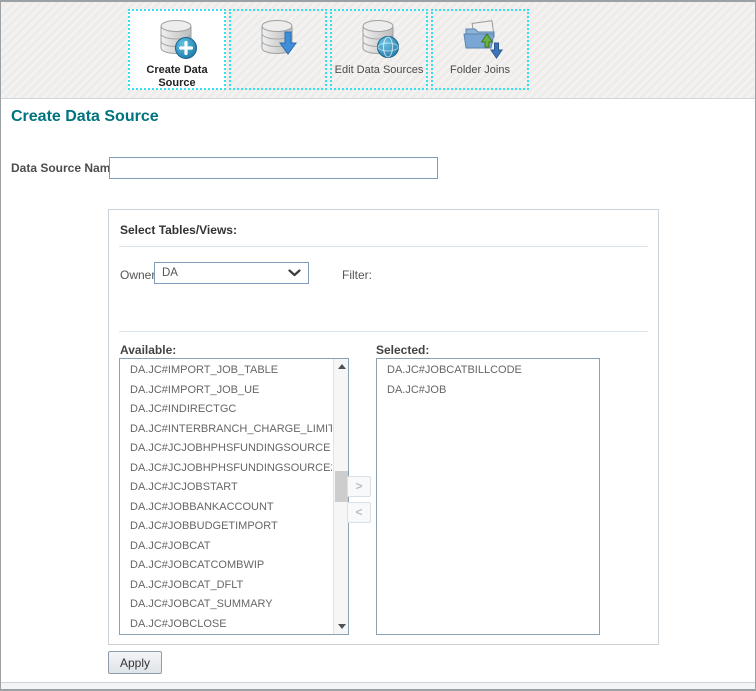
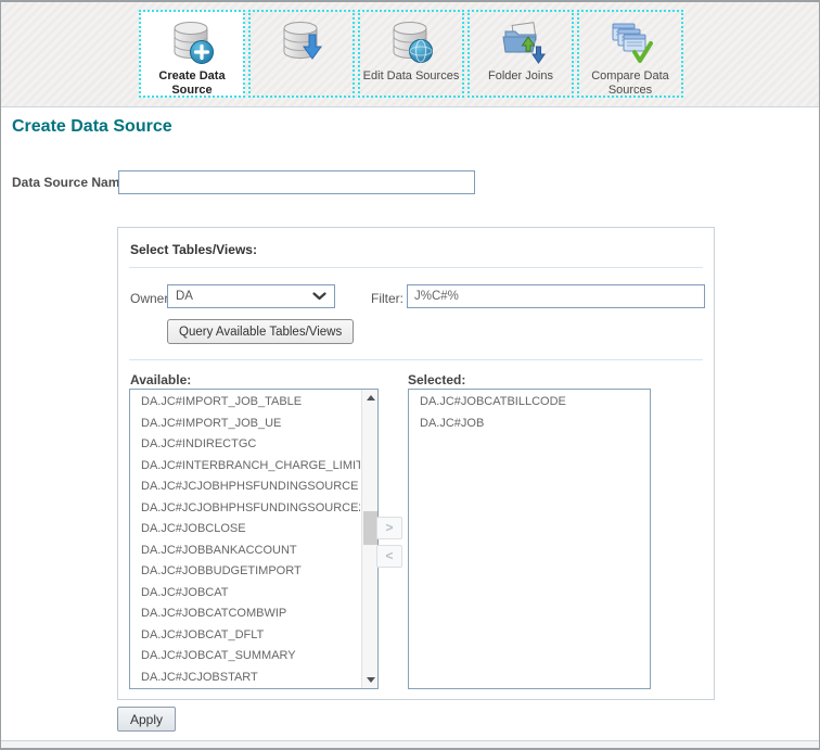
  Create Data Source
  Edit Data Sources
  Folder Joins
+ Compare Data Sources
  Create Data Source
  Data Source Nam
  Select Tables/Views:
  DA
  Filter:
+ J%C#%
+ Query Available Tables/Views
  Available:
  Selected:
  DA.JC#IMPORT_JOB_TABLE
  DA.JC#IMPORT_JOB_UE
  DA.JC#INDIRECTGC
  DA.JC#INTERBRANCH_CHARGE_LIMIT
  DA.JC#JCJOBHPHSFUNDINGSOURCE
  DA.JC#JCJOBHPHSFUNDINGSOURCE
- DA.JC#JCJOBSTART
+ DA.JC#JOBCLOSE
  DA.JC#JOBBANKACCOUNT
  DA.JC#JOBBUDGETIMPORT
  DA.JC#JOBCAT
  DA.JC#JOBCATCOMBWIP
  DA.JC#JOBCAT_DFLT
  DA.JC#JOBCAT_SUMMARY
- DA.JC#JOBCLOSE
+ DA.JC#JCJOBSTART
  >
  <
  DA.JC#JOBCATBILLCODE
  DA.JC#JOB
  Apply
